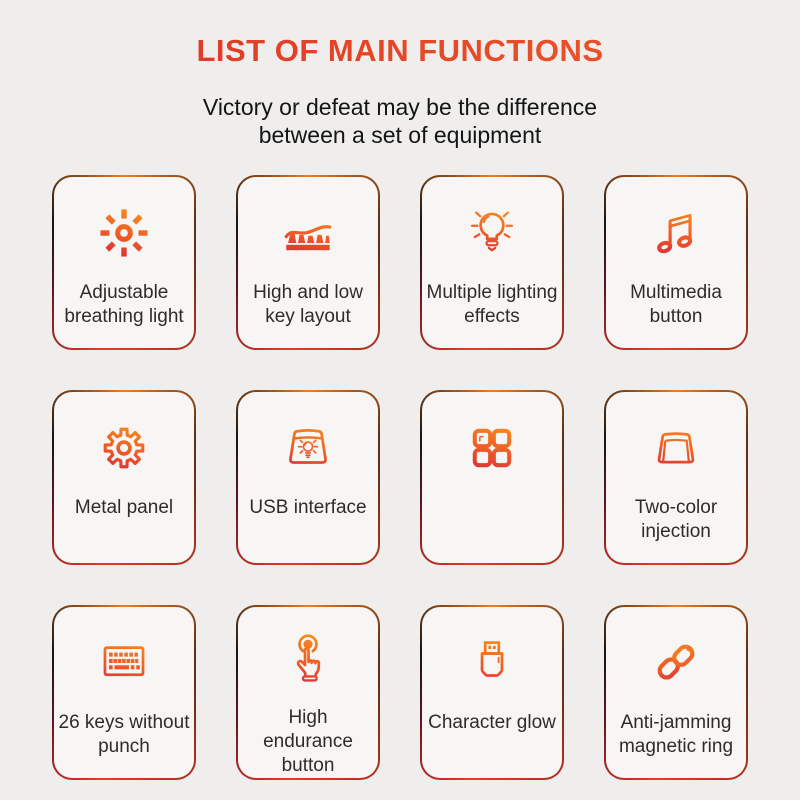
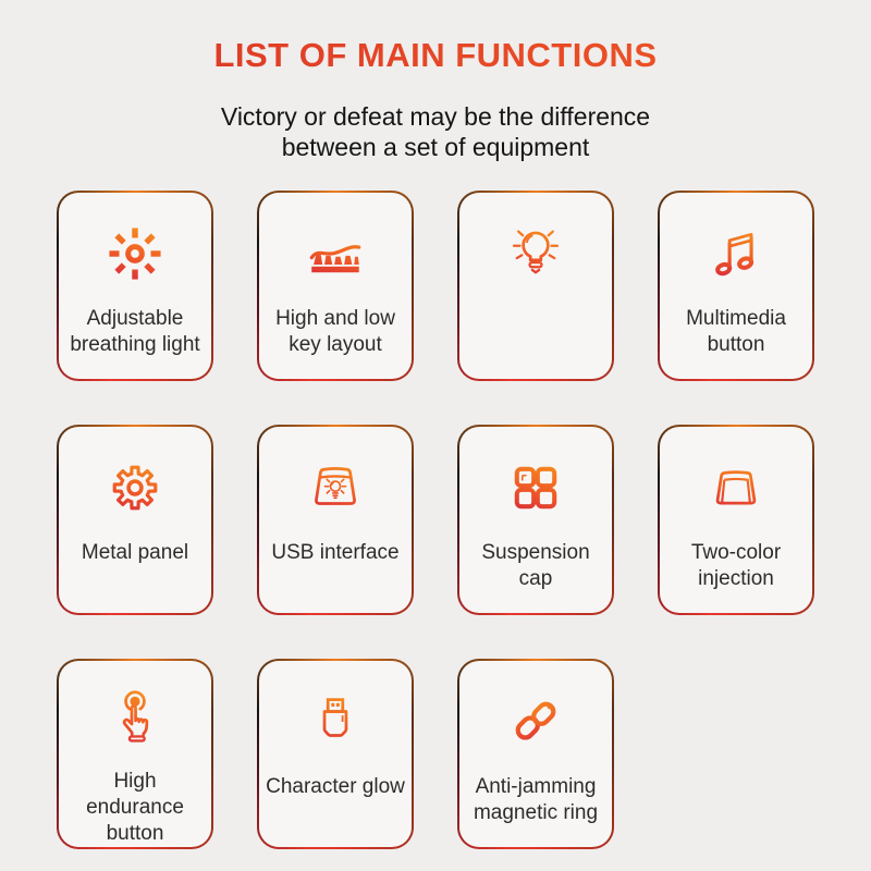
  LIST OF MAIN FUNCTIONS
  Victory or defeat may be the difference
  between a set of equipment
  Adjustable
  breathing light
  High and low
  key layout
- Multiple lighting
- effects
  Multimedia
  button
  Metal panel
  USB interface
+ Suspension
+ cap
  Two-color
  injection
- 26 keys without
- punch
  High endurance
  button
  Character glow
  Anti-jamming
  magnetic ring
